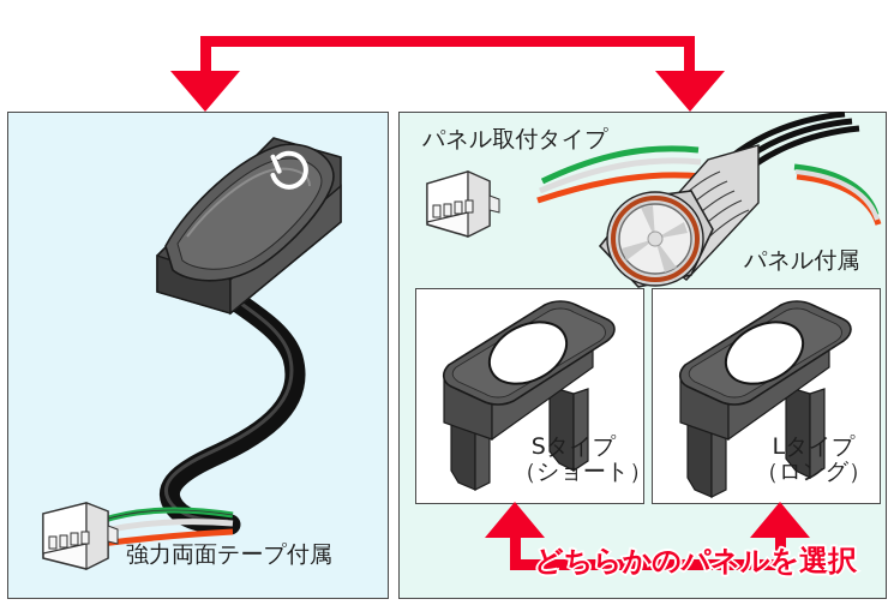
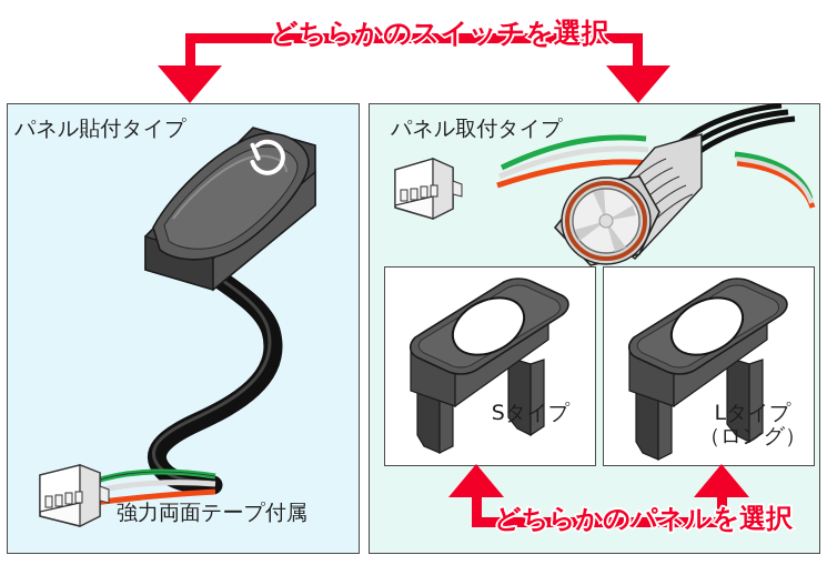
+ どちらかのスイッチを選択
+ パネル貼付タイプ
  強力両面テープ付属
  パネル取付タイプ
- パネル付属
  Sタイプ
- （ショート）
  Lタイプ
  （ロング）
  どちらかのパネルを選択
